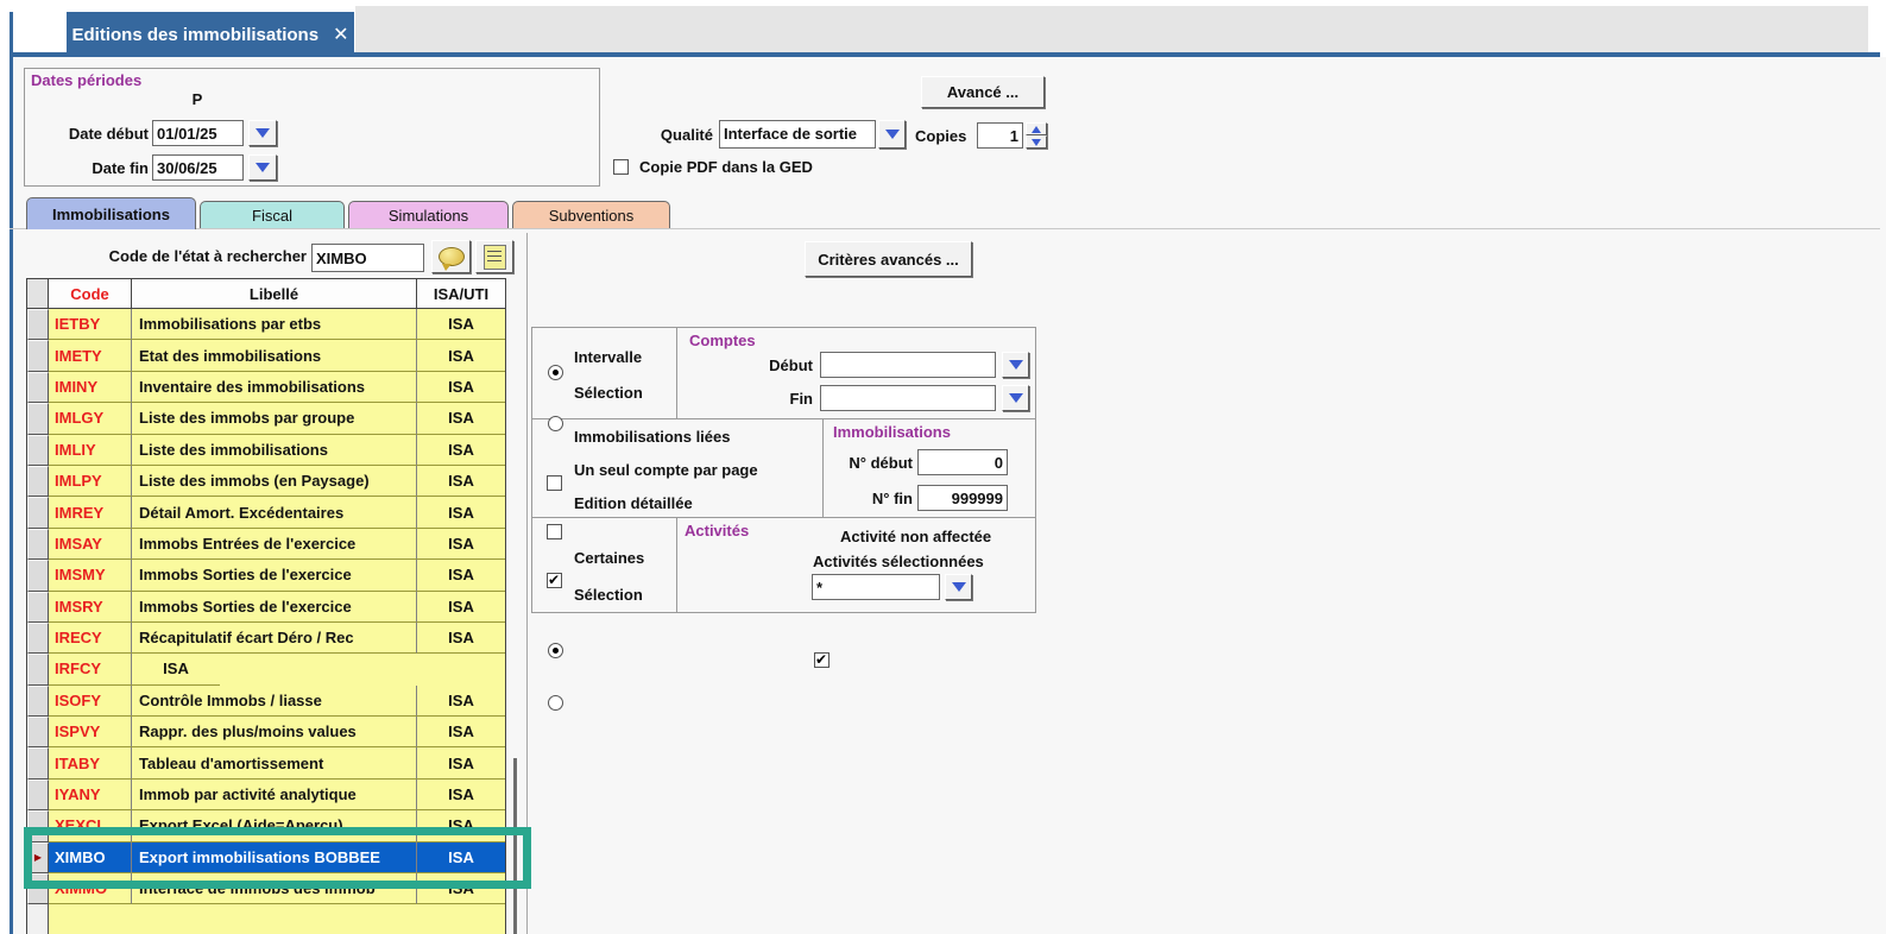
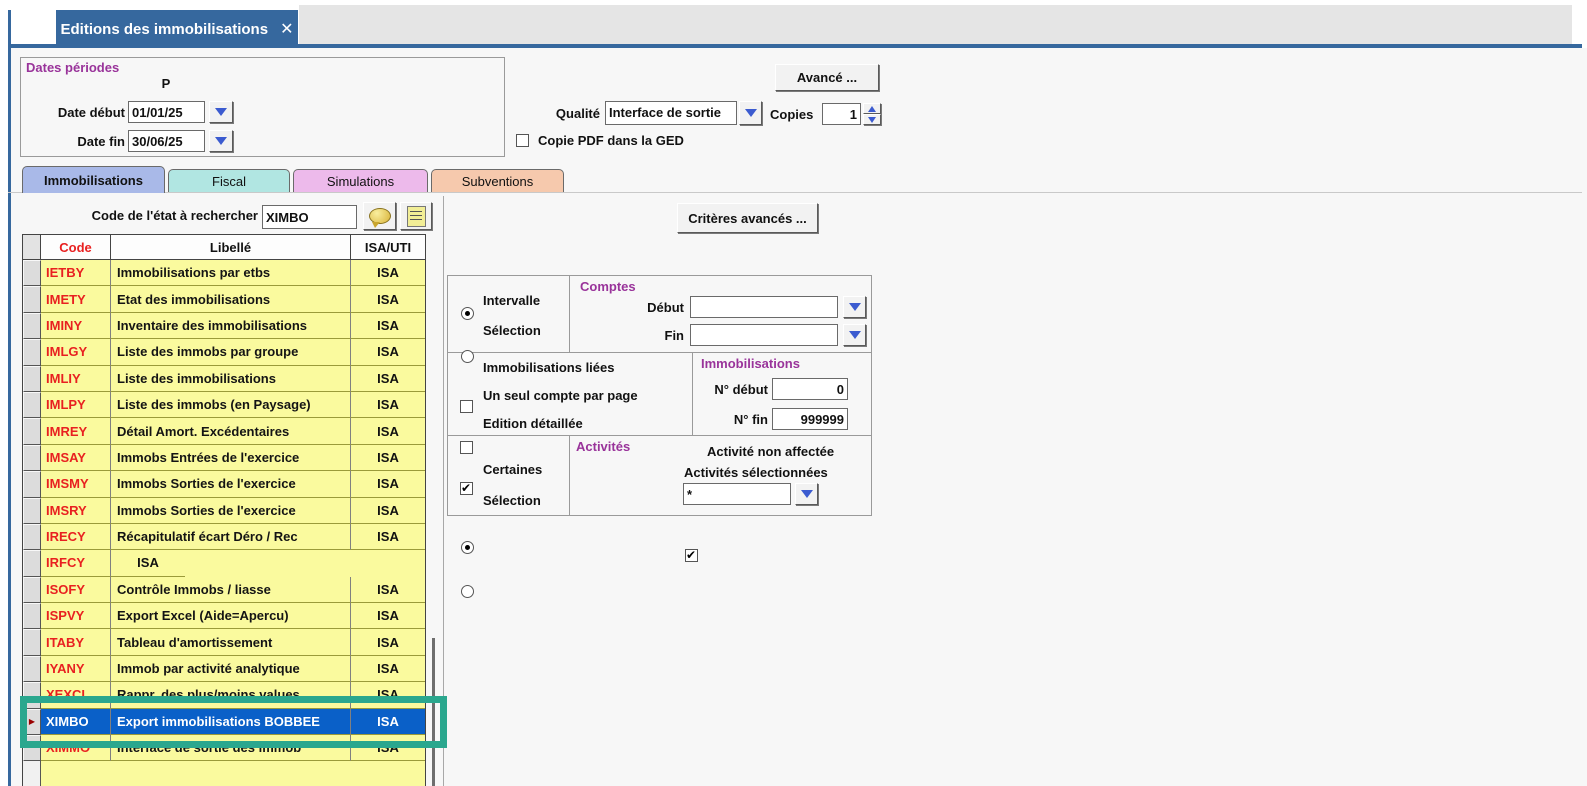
  Editions des immobilisations
  ✕
  Dates périodes
  P
  Date début
  01/01/25
  Date fin
  30/06/25
  Avancé ...
  Qualité
  Interface de sortie
  Copies
  1
  Copie PDF dans la GED
  Immobilisations
  Fiscal
  Simulations
  Subventions
  Code de l'état à rechercher
  XIMBO
  Critères avancés ...
  Code
  Libellé
  ISA/UTI
  IETBY
  Immobilisations par etbs
  ISA
  IMETY
  Etat des immobilisations
  ISA
  IMINY
  Inventaire des immobilisations
  ISA
  IMLGY
  Liste des immobs par groupe
  ISA
  IMLIY
  Liste des immobilisations
  ISA
  IMLPY
  Liste des immobs (en Paysage)
  ISA
  IMREY
  Détail Amort. Excédentaires
  ISA
  IMSAY
  Immobs Entrées de l'exercice
  ISA
  IMSMY
  Immobs Sorties de l'exercice
  ISA
  IMSRY
  Immobs Sorties de l'exercice
  ISA
  IRECY
  Récapitulatif écart Déro / Rec
  ISA
  IRFCY
  ISA
  ISOFY
  Contrôle Immobs / liasse
  ISA
  ISPVY
- Rappr. des plus/moins values
+ Export Excel (Aide=Apercu)
  ISA
  ITABY
  Tableau d'amortissement
  ISA
  IYANY
  Immob par activité analytique
  ISA
  XEXCL
- Export Excel (Aide=Apercu)
+ Rappr. des plus/moins values
  ISA
  ▶
  XIMBO
  Export immobilisations BOBBEE
  ISA
  XIMMO
- Interface de immobs des immob
+ Interface de sortie des immob
  ISA
  Intervalle
  Sélection
  Comptes
  Début
  Fin
  Immobilisations liées
  Un seul compte par page
  Edition détaillée
  Immobilisations
  N° début
  0
  N° fin
  999999
  Certaines
  Sélection
  Activités
  Activité non affectée
  Activités sélectionnées
  *
